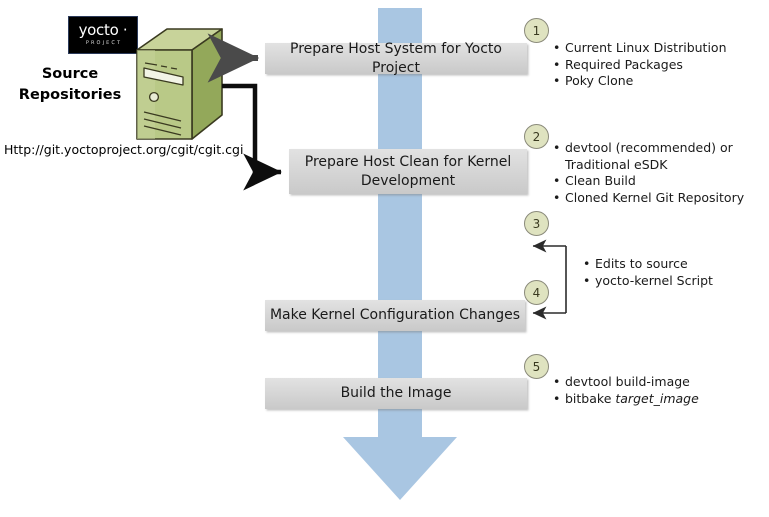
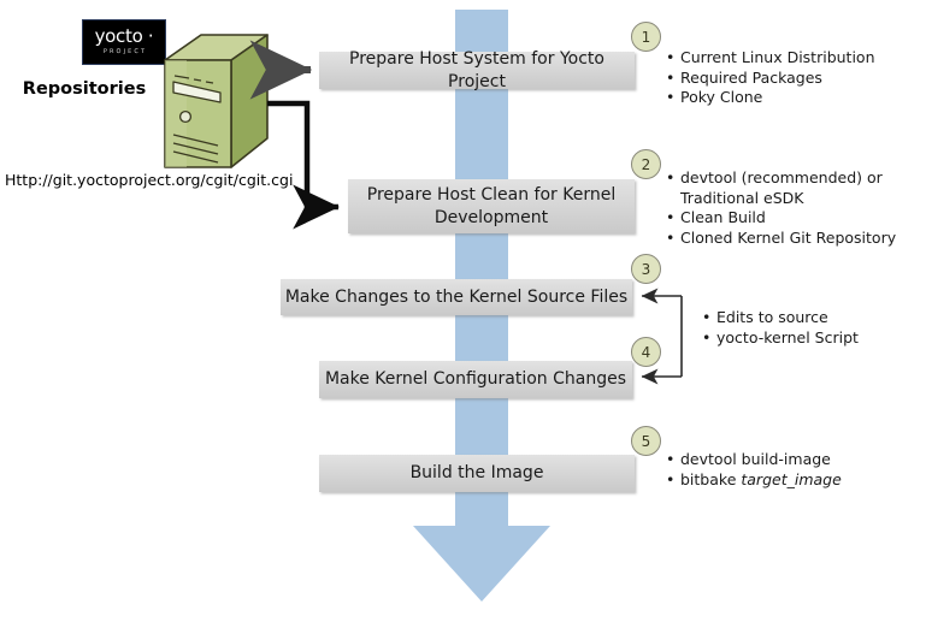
  yocto ·
- Source
  Repositories
  Http://git.yoctoproject.org/cgit/cgit.cgi
  Prepare Host System for Yocto Project
  Prepare Host Clean for Kernel
  Development
+ Make Changes to the Kernel Source Files
  Make Kernel Configuration Changes
  Build the Image
  1
  2
  3
  4
  5
  Current Linux Distribution
  Required Packages
  Poky Clone
  devtool (recommended) or
  Traditional eSDK
  Clean Build
  Cloned Kernel Git Repository
  Edits to source
  yocto-kernel Script
  devtool build-image
  bitbake target_image
